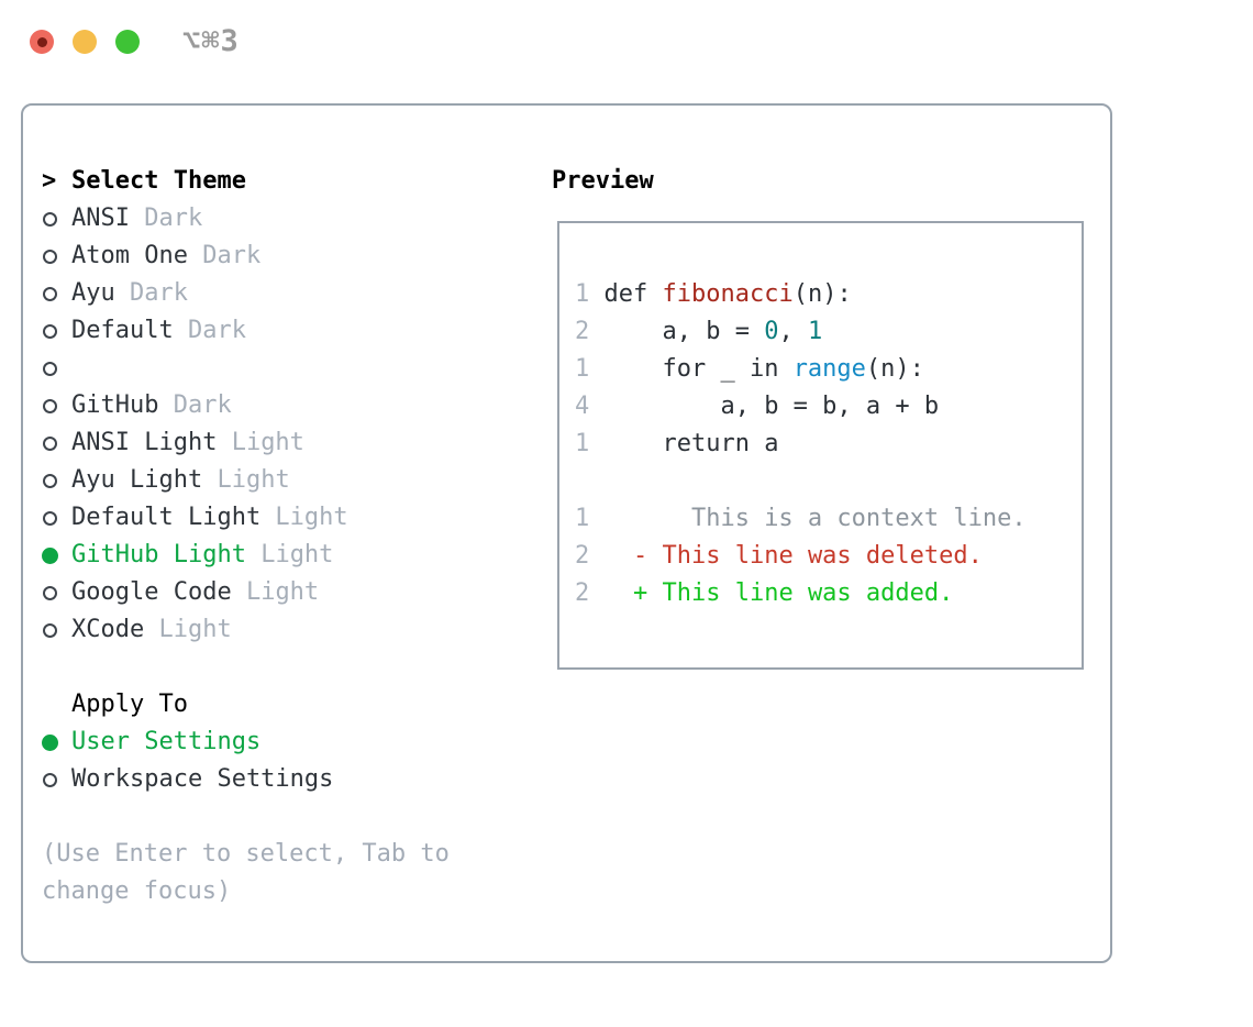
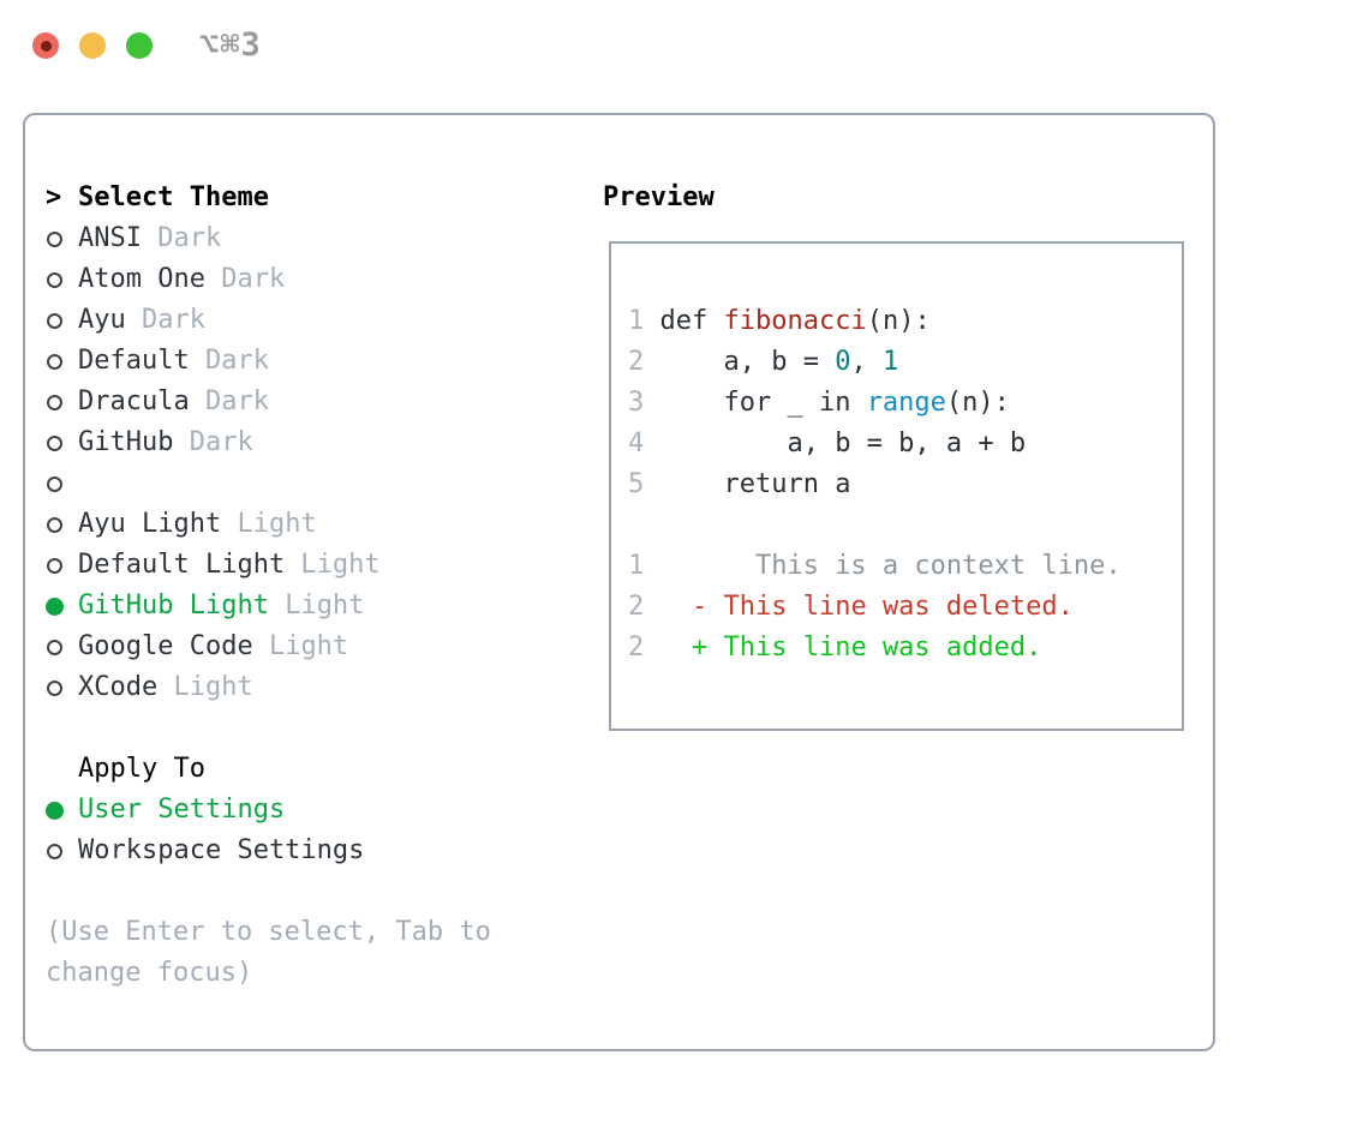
  ⌥⌘3
  >
  Select Theme
  ANSI Dark
  Atom One Dark
  Ayu Dark
  Default Dark
+ Dracula Dark
  GitHub Dark
- ANSI Light Light
  Ayu Light Light
  Default Light Light
  GitHub Light Light
  Google Code Light
  XCode Light
  Apply To
  User Settings
  Workspace Settings
  (Use Enter to select, Tab to
  change focus)
  Preview
  1 def fibonacci(n):
  2 a, b = 0, 1
- 1 for _ in range(n):
+ 3 for _ in range(n):
  4 a, b = b, a + b
- 1 return a
+ 5 return a
  1 This is a context line.
  2 - This line was deleted.
  2 + This line was added.
